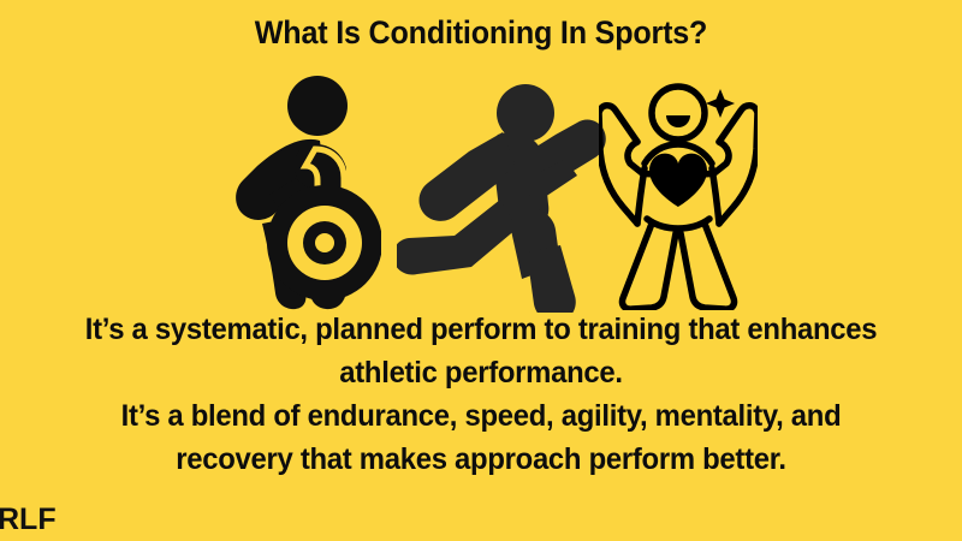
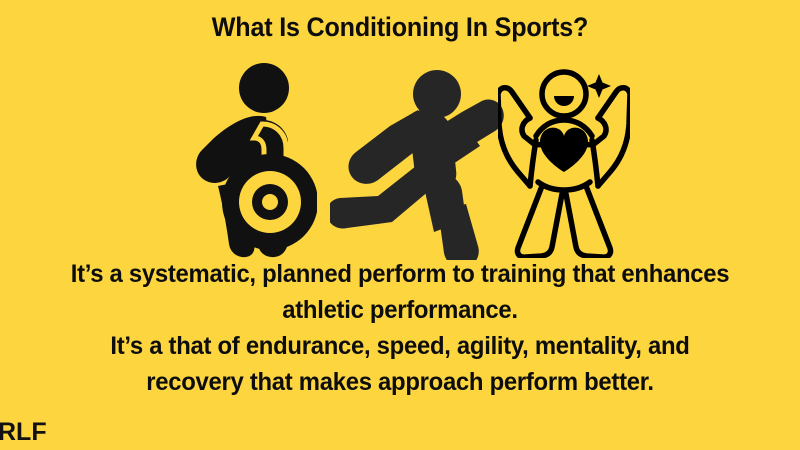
  What Is Conditioning In Sports?
  It’s a systematic, planned perform to training that enhances
  athletic performance.
- It’s a blend of endurance, speed, agility, mentality, and
+ It’s a that of endurance, speed, agility, mentality, and
  recovery that makes approach perform better.
  RLF
